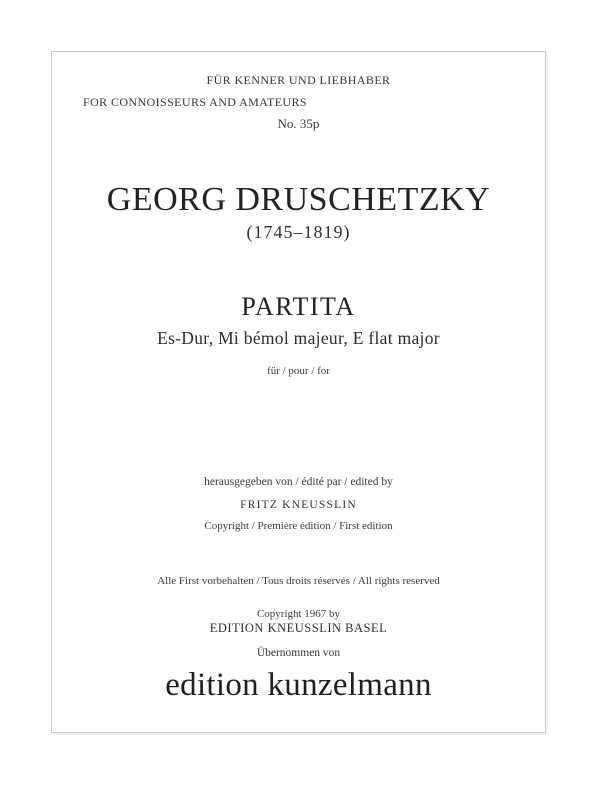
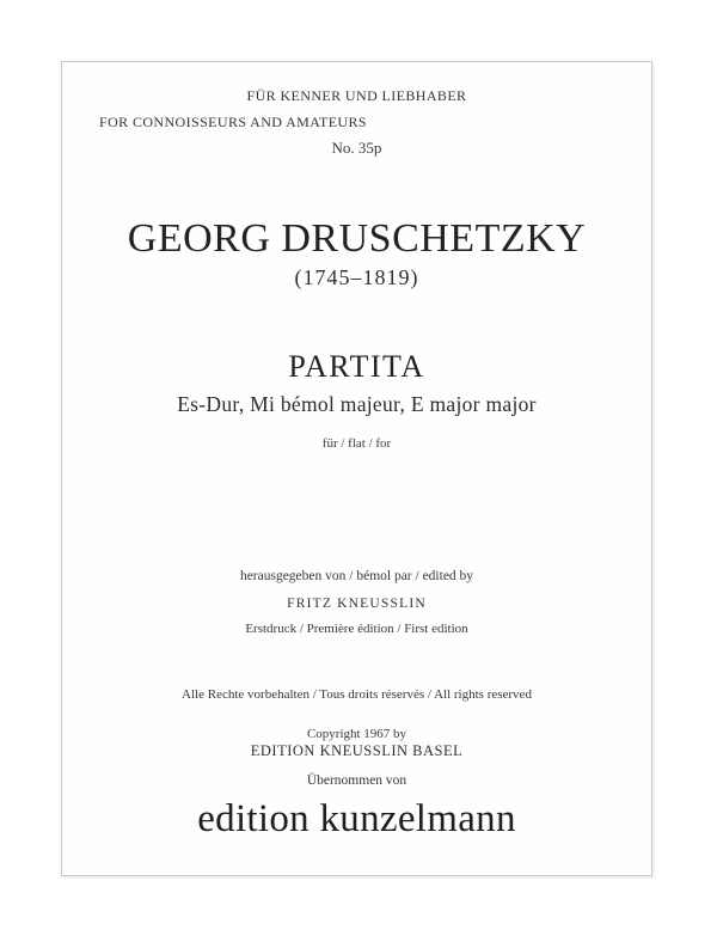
  FÜR KENNER UND LIEBHABER
  FOR CONNOISSEURS AND AMATEURS
  No. 35p
  GEORG DRUSCHETZKY
  (1745–1819)
  PARTITA
- Es-Dur, Mi bémol majeur, E flat major
+ Es-Dur, Mi bémol majeur, E major major
- für / pour / for
+ für / flat / for
- herausgegeben von / édité par / edited by
+ herausgegeben von / bémol par / edited by
  FRITZ KNEUSSLIN
- Copyright / Première édition / First edition
+ Erstdruck / Première édition / First edition
- Alle First vorbehalten / Tous droits réservés / All rights reserved
+ Alle Rechte vorbehalten / Tous droits réservés / All rights reserved
  Copyright 1967 by
  EDITION KNEUSSLIN BASEL
  Übernommen von
  edition kunzelmann
